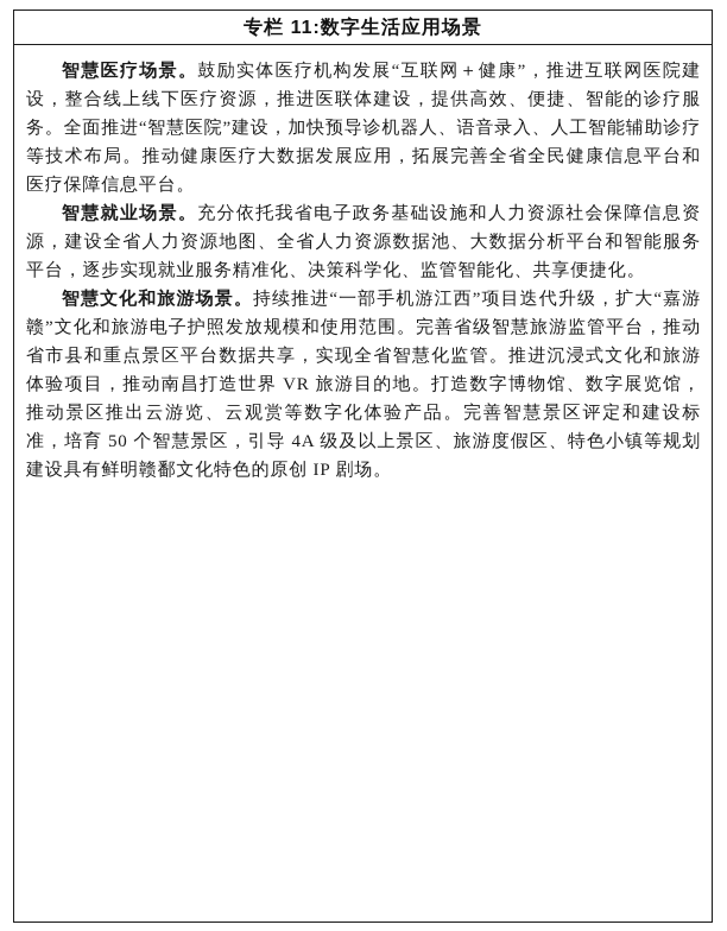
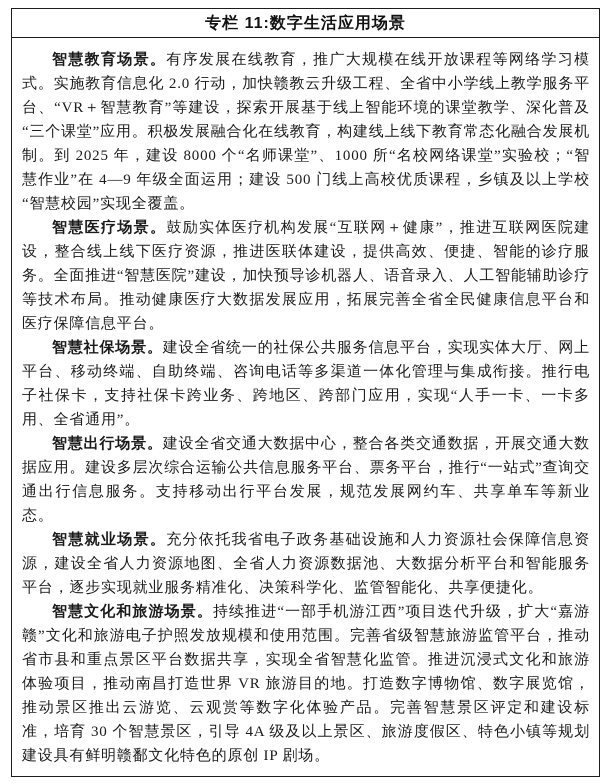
  专栏 11:数字生活应用场景
+ 智慧教育场景。有序发展在线教育，推广大规模在线开放课程等网络学习模式。实施教育信息化 2.0 行动，加快赣教云升级工程、全省中小学线上教学服务平台、“VR＋智慧教育”等建设，探索开展基于线上智能环境的课堂教学、深化普及“三个课堂”应用。积极发展融合化在线教育，构建线上线下教育常态化融合发展机制。到 2025 年，建设 8000 个“名师课堂”、1000 所“名校网络课堂”实验校；“智慧作业”在 4—9 年级全面运用；建设 500 门线上高校优质课程，乡镇及以上学校“智慧校园”实现全覆盖。
  智慧医疗场景。鼓励实体医疗机构发展“互联网＋健康”，推进互联网医院建设，整合线上线下医疗资源，推进医联体建设，提供高效、便捷、智能的诊疗服务。全面推进“智慧医院”建设，加快预导诊机器人、语音录入、人工智能辅助诊疗等技术布局。推动健康医疗大数据发展应用，拓展完善全省全民健康信息平台和医疗保障信息平台。
+ 智慧社保场景。建设全省统一的社保公共服务信息平台，实现实体大厅、网上平台、移动终端、自助终端、咨询电话等多渠道一体化管理与集成衔接。推行电子社保卡，支持社保卡跨业务、跨地区、跨部门应用，实现“人手一卡、一卡多用、全省通用”。
+ 智慧出行场景。建设全省交通大数据中心，整合各类交通数据，开展交通大数据应用。建设多层次综合运输公共信息服务平台、票务平台，推行“一站式”查询交通出行信息服务。支持移动出行平台发展，规范发展网约车、共享单车等新业态。
  智慧就业场景。充分依托我省电子政务基础设施和人力资源社会保障信息资源，建设全省人力资源地图、全省人力资源数据池、大数据分析平台和智能服务平台，逐步实现就业服务精准化、决策科学化、监管智能化、共享便捷化。
- 智慧文化和旅游场景。持续推进“一部手机游江西”项目迭代升级，扩大“嘉游赣”文化和旅游电子护照发放规模和使用范围。完善省级智慧旅游监管平台，推动省市县和重点景区平台数据共享，实现全省智慧化监管。推进沉浸式文化和旅游体验项目，推动南昌打造世界 VR 旅游目的地。打造数字博物馆、数字展览馆，推动景区推出云游览、云观赏等数字化体验产品。完善智慧景区评定和建设标准，培育 50 个智慧景区，引导 4A 级及以上景区、旅游度假区、特色小镇等规划建设具有鲜明赣鄱文化特色的原创 IP 剧场。
+ 智慧文化和旅游场景。持续推进“一部手机游江西”项目迭代升级，扩大“嘉游赣”文化和旅游电子护照发放规模和使用范围。完善省级智慧旅游监管平台，推动省市县和重点景区平台数据共享，实现全省智慧化监管。推进沉浸式文化和旅游体验项目，推动南昌打造世界 VR 旅游目的地。打造数字博物馆、数字展览馆，推动景区推出云游览、云观赏等数字化体验产品。完善智慧景区评定和建设标准，培育 30 个智慧景区，引导 4A 级及以上景区、旅游度假区、特色小镇等规划建设具有鲜明赣鄱文化特色的原创 IP 剧场。
